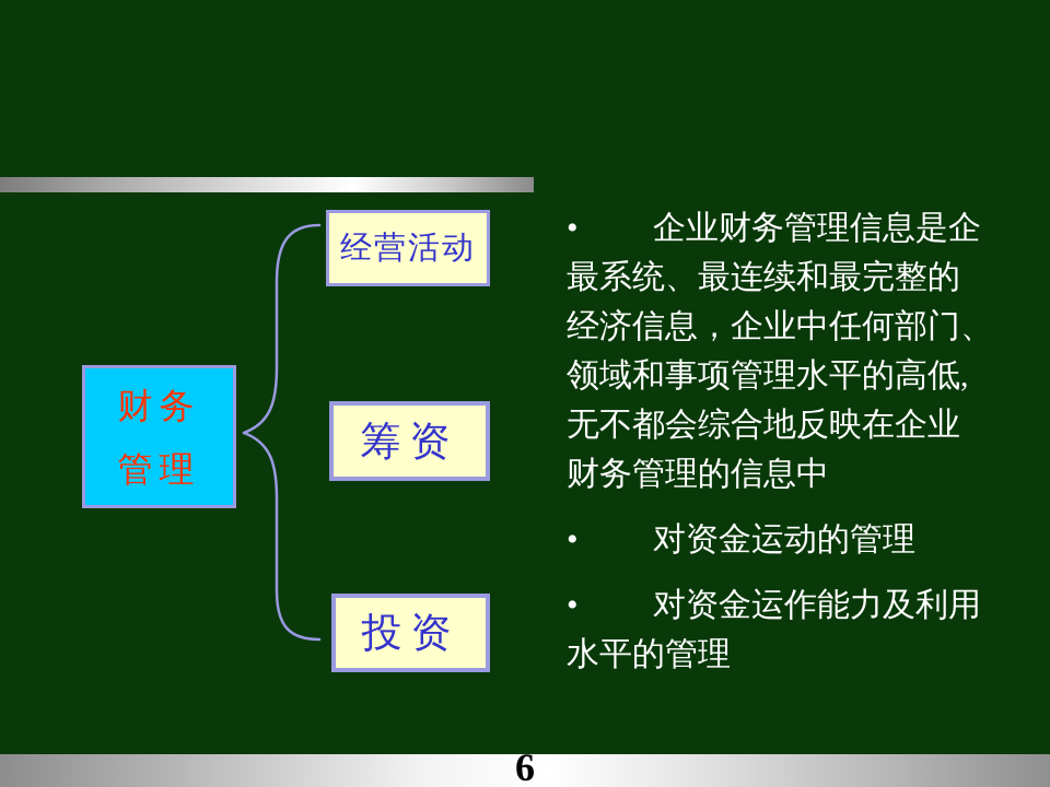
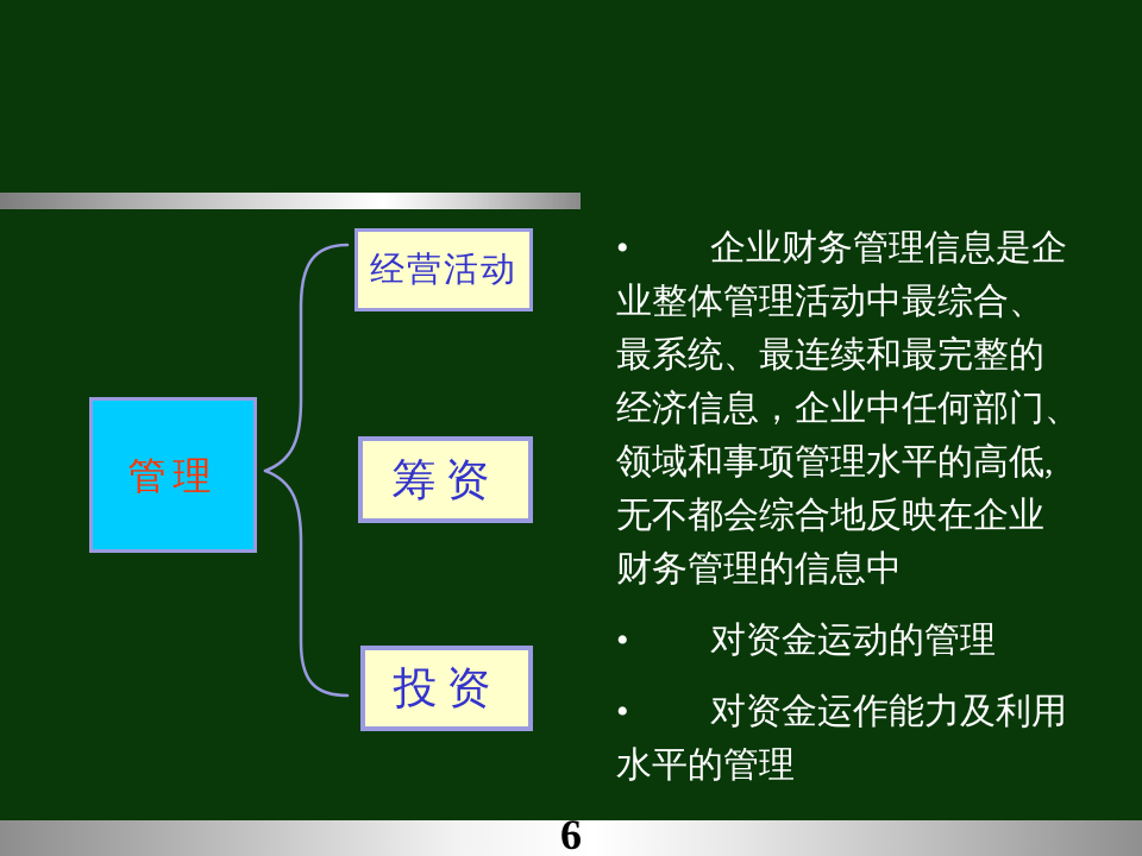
- 财务
  管理
  经营活动
  筹资
  投资
  • 企业财务管理信息是企
+ 业整体管理活动中最综合、
  最系统、最连续和最完整的
  经济信息，企业中任何部门、
  领域和事项管理水平的高低,
  无不都会综合地反映在企业
  财务管理的信息中
  • 对资金运动的管理
  • 对资金运作能力及利用
  水平的管理
  6
